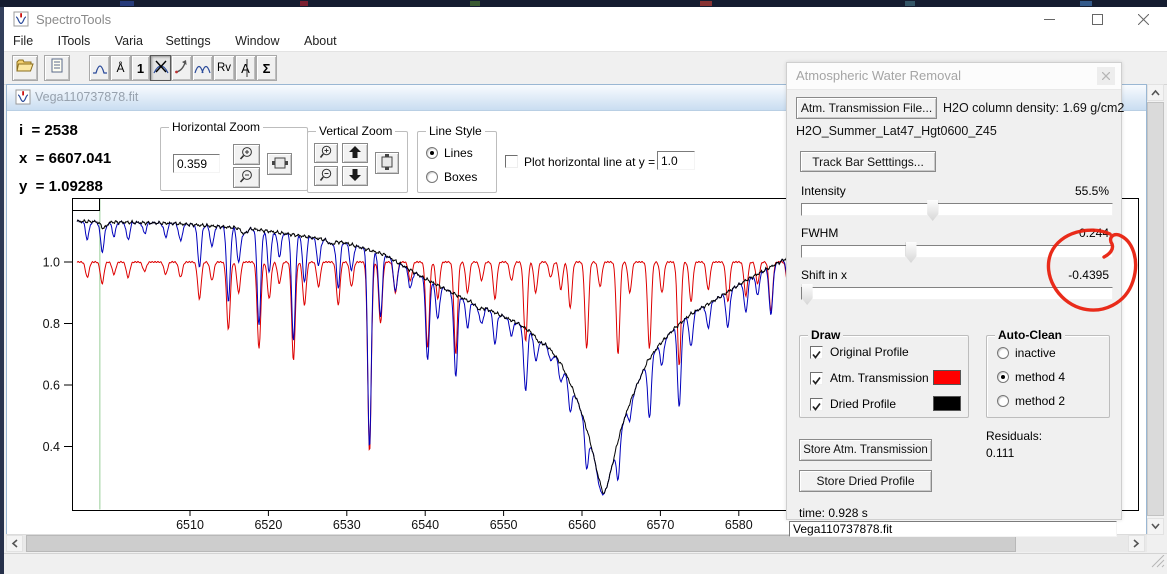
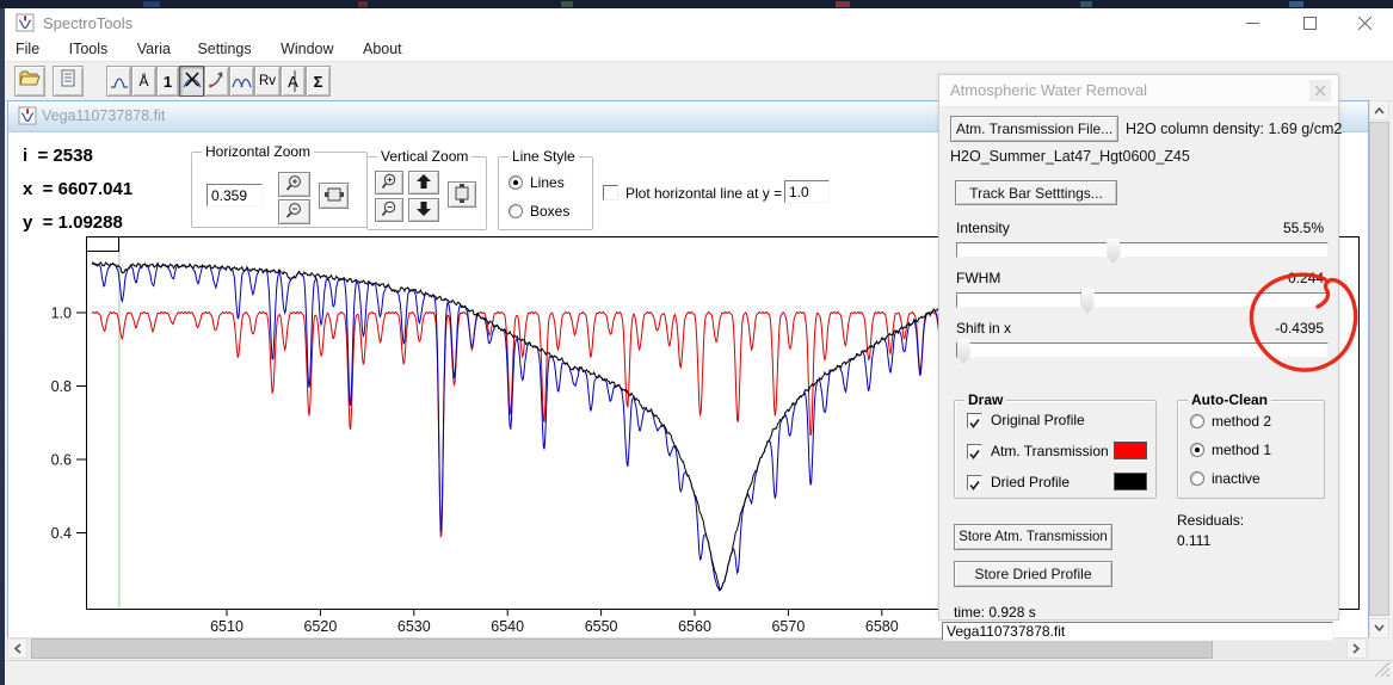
  SpectroTools
  File ITools Varia Settings Window About
  Å
  1
  Rv
  A
  Σ
  Vega110737878.fit
  i = 2538
  x = 6607.041
  y = 1.09288
  Horizontal Zoom
  0.359
  Vertical Zoom
  Line Style
  Lines
  Boxes
  Plot horizontal line at y =
  1.0
  6510
  6520
  6530
  6540
  6550
  6560
  6570
  6580
  1.0
  0.8
  0.6
  0.4
  Atmospheric Water Removal
  Atm. Transmission File...
  H2O column density: 1.69 g/cm2
  H2O_Summer_Lat47_Hgt0600_Z45
  Track Bar Setttings...
  Intensity
  55.5%
  FWHM
  0.24
  Shift in x
  -0.4395
  Draw
  Original Profile
  Atm. Transmission
  Dried Profile
  Auto-Clean
- inactive
+ method 2
- method 4
+ method 1
- method 2
+ inactive
  Store Atm. Transmission
  Store Dried Profile
  Residuals:
  0.111
  time: 0.928 s
  Vega110737878.fit
